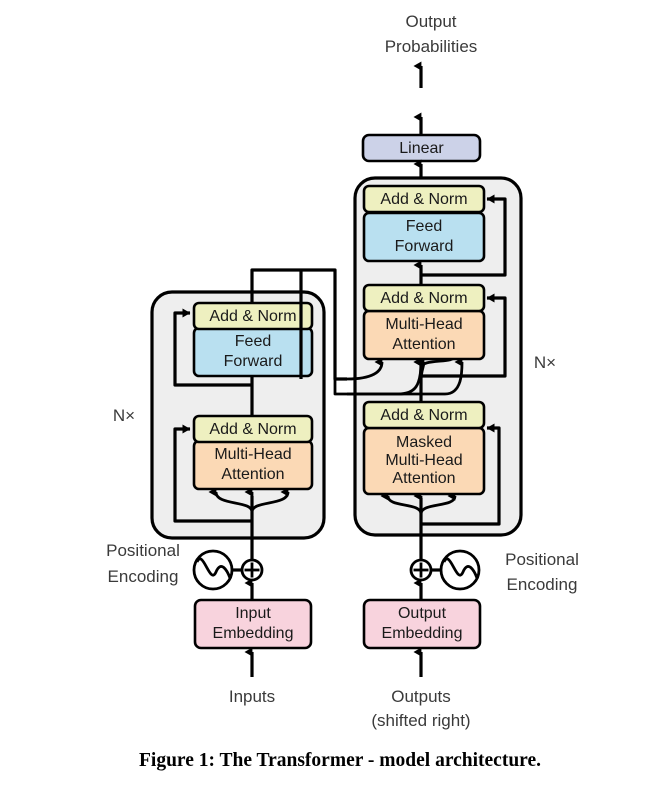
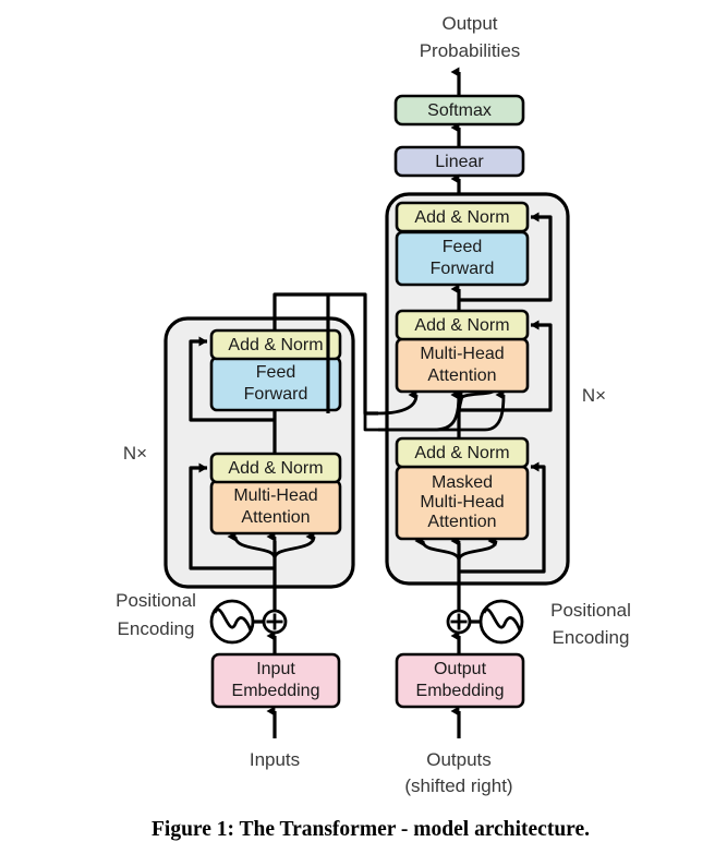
  Output
  Probabilities
+ Softmax
  Linear
  Multi-Head
  Attention
  Add & Norm
  Feed
  Forward
  Add & Norm
  N×
  Masked
  Multi-Head
  Attention
  Add & Norm
  Multi-Head
  Attention
  Add & Norm
  Feed
  Forward
  Add & Norm
  N×
  Positional
  Encoding
  Input
  Embedding
  Inputs
  Positional
  Encoding
  Output
  Embedding
  Outputs
  (shifted right)
  Figure 1: The Transformer - model architecture.
